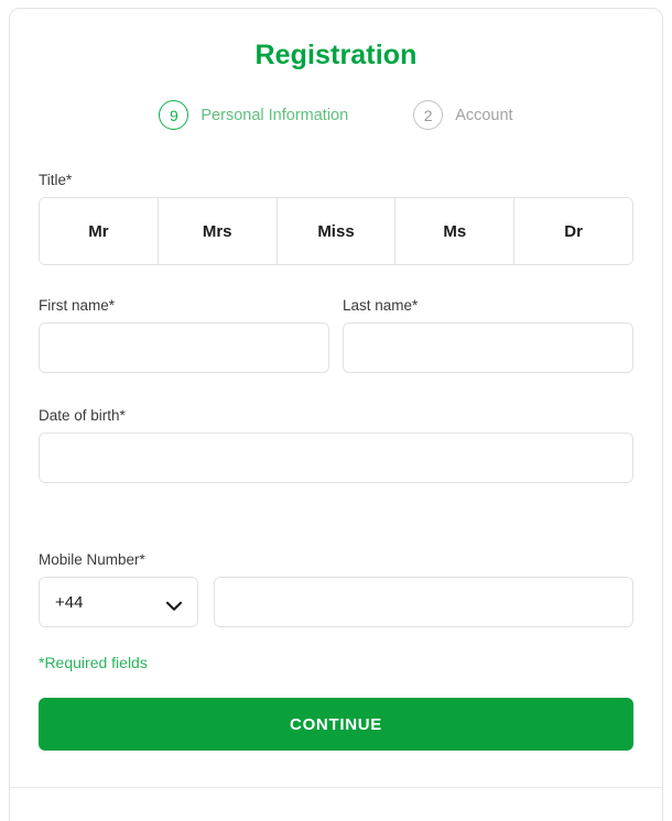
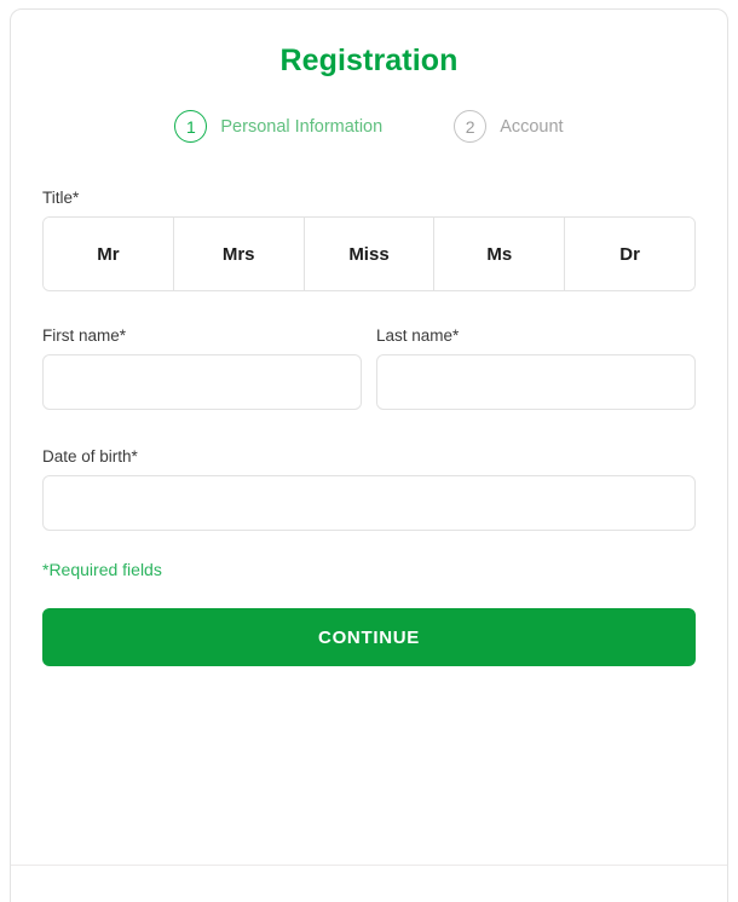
  Registration
- 9
+ 1
  Personal Information
  2
  Account
  Title*
  Mr
  Mrs
  Miss
  Ms
  Dr
  First name*
  Last name*
  Date of birth*
- Mobile Number*
- +44
  *Required fields
  CONTINUE
